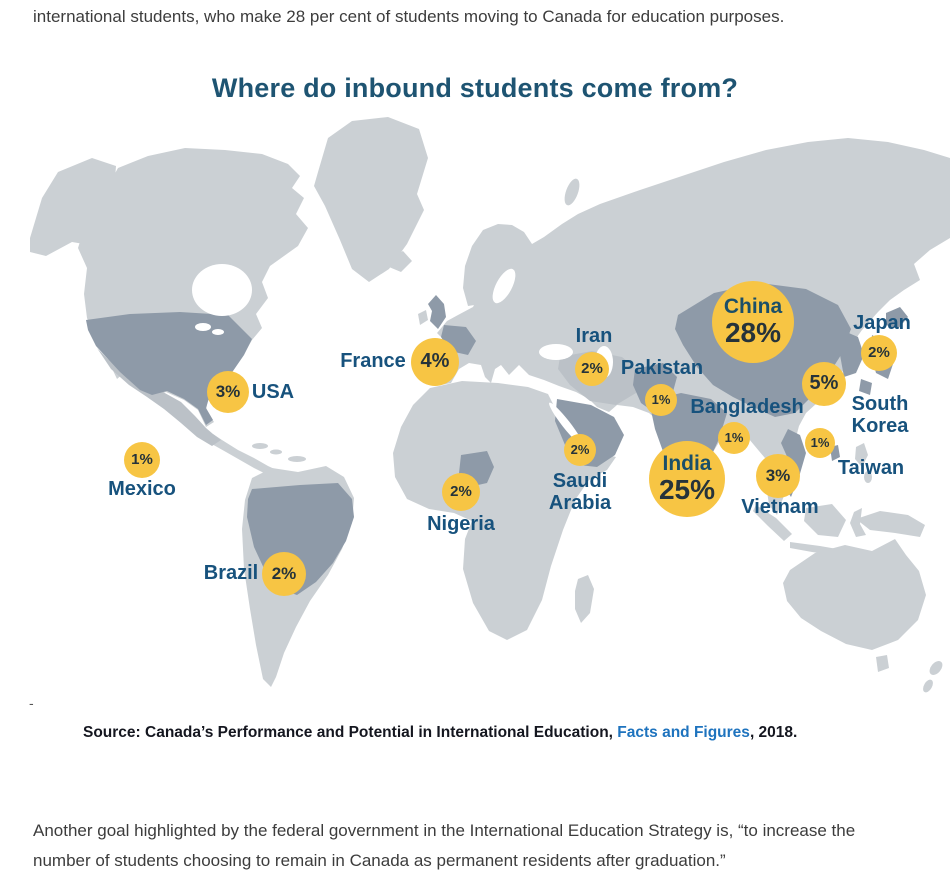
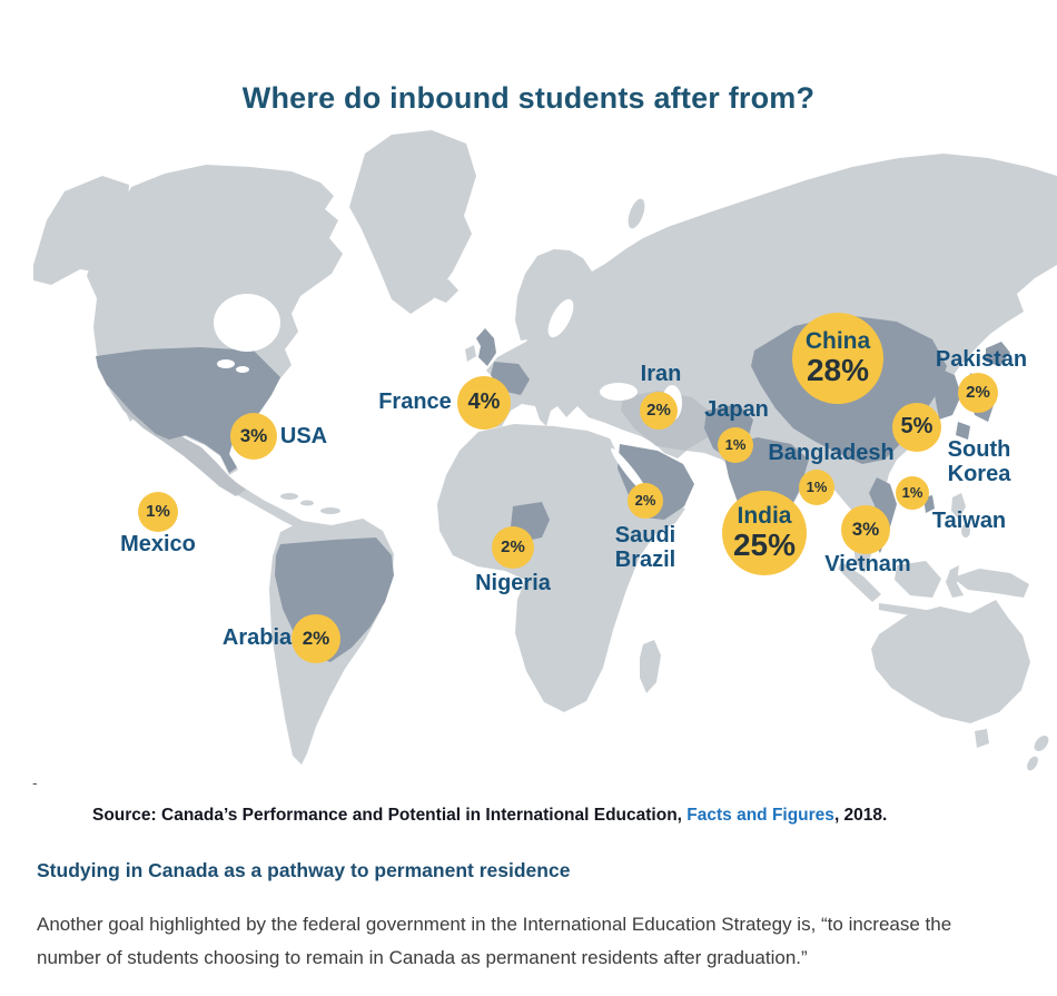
- international students, who make 28 per cent of students moving to Canada for education purposes.
- Where do inbound students come from?
+ Where do inbound students after from?
  3%
  USA
  1%
  Mexico
  2%
- Brazil
+ Arabia
  4%
  France
  2%
  Nigeria
  2%
  Iran
  2%
  Saudi
- Arabia
+ Brazil
  1%
- Pakistan
+ Japan
  India
  25%
  1%
  Bangladesh
  China
  28%
  3%
  Vietnam
  1%
  Taiwan
  5%
  South
  Korea
  2%
- Japan
+ Pakistan
  -
  Source: Canada’s Performance and Potential in International Education, Facts and Figures, 2018.
+ Studying in Canada as a pathway to permanent residence
  Another goal highlighted by the federal government in the International Education Strategy is, “to increase the number of students choosing to remain in Canada as permanent residents after graduation.”
